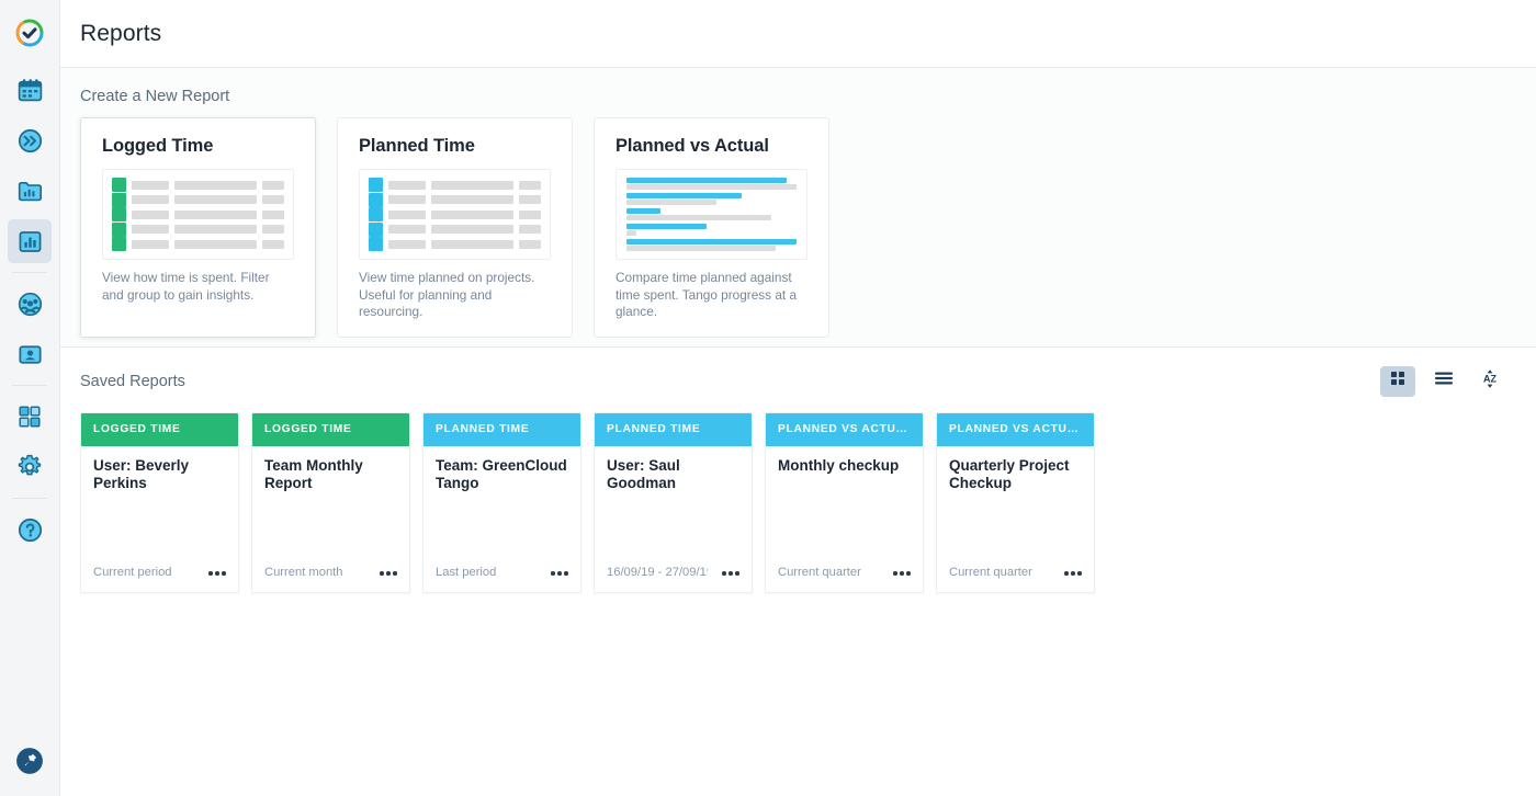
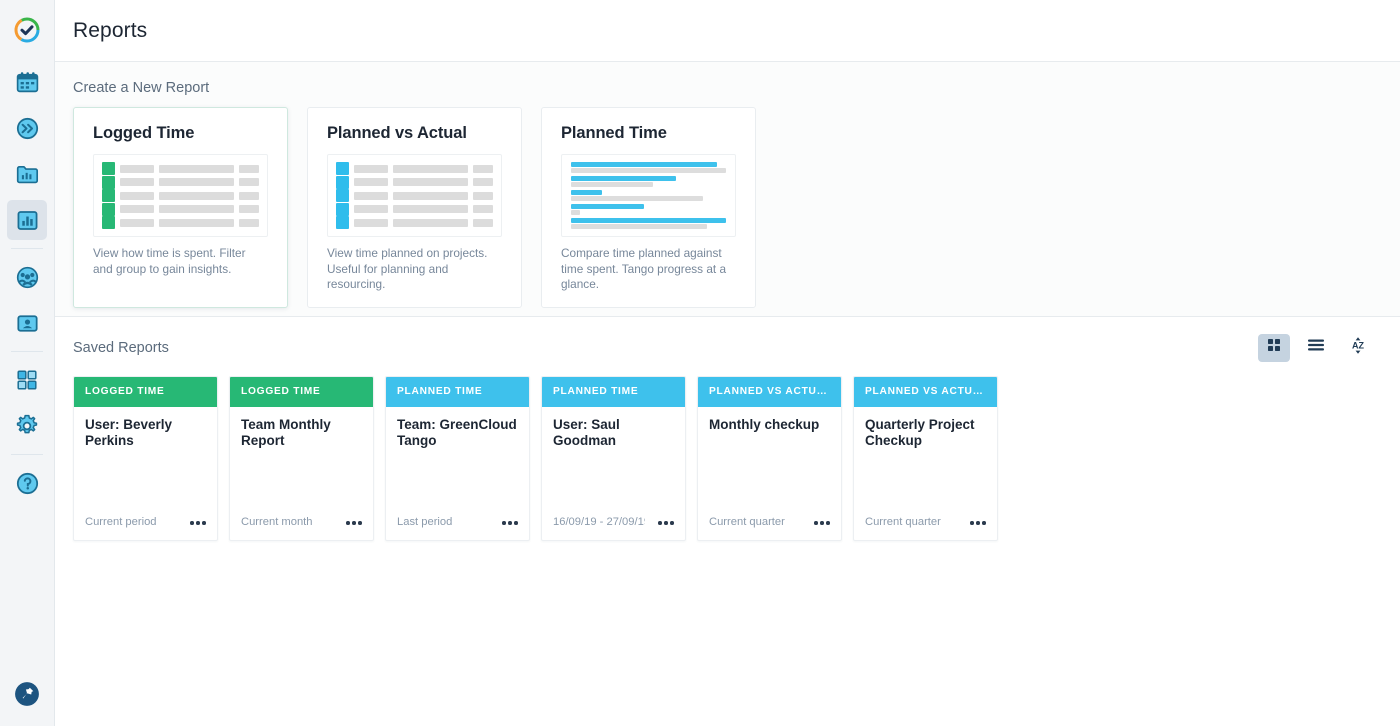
  Reports
  Create a New Report
  Logged Time
  View how time is spent. Filter and group to gain insights.
- Planned Time
+ Planned vs Actual
  View time planned on projects. Useful for planning and resourcing.
- Planned vs Actual
+ Planned Time
  Compare time planned against time spent. Tango progress at a glance.
  Saved Reports
  AZ
  LOGGED TIME
  User: Beverly Perkins
  Current period
  LOGGED TIME
  Team Monthly Report
  Current month
  PLANNED TIME
  Team: GreenCloud Tango
  Last period
  PLANNED TIME
  User: Saul Goodman
  16/09/19 - 27/09/1
  PLANNED VS ACTU…
  Monthly checkup
  Current quarter
  PLANNED VS ACTU…
  Quarterly Project Checkup
  Current quarter
